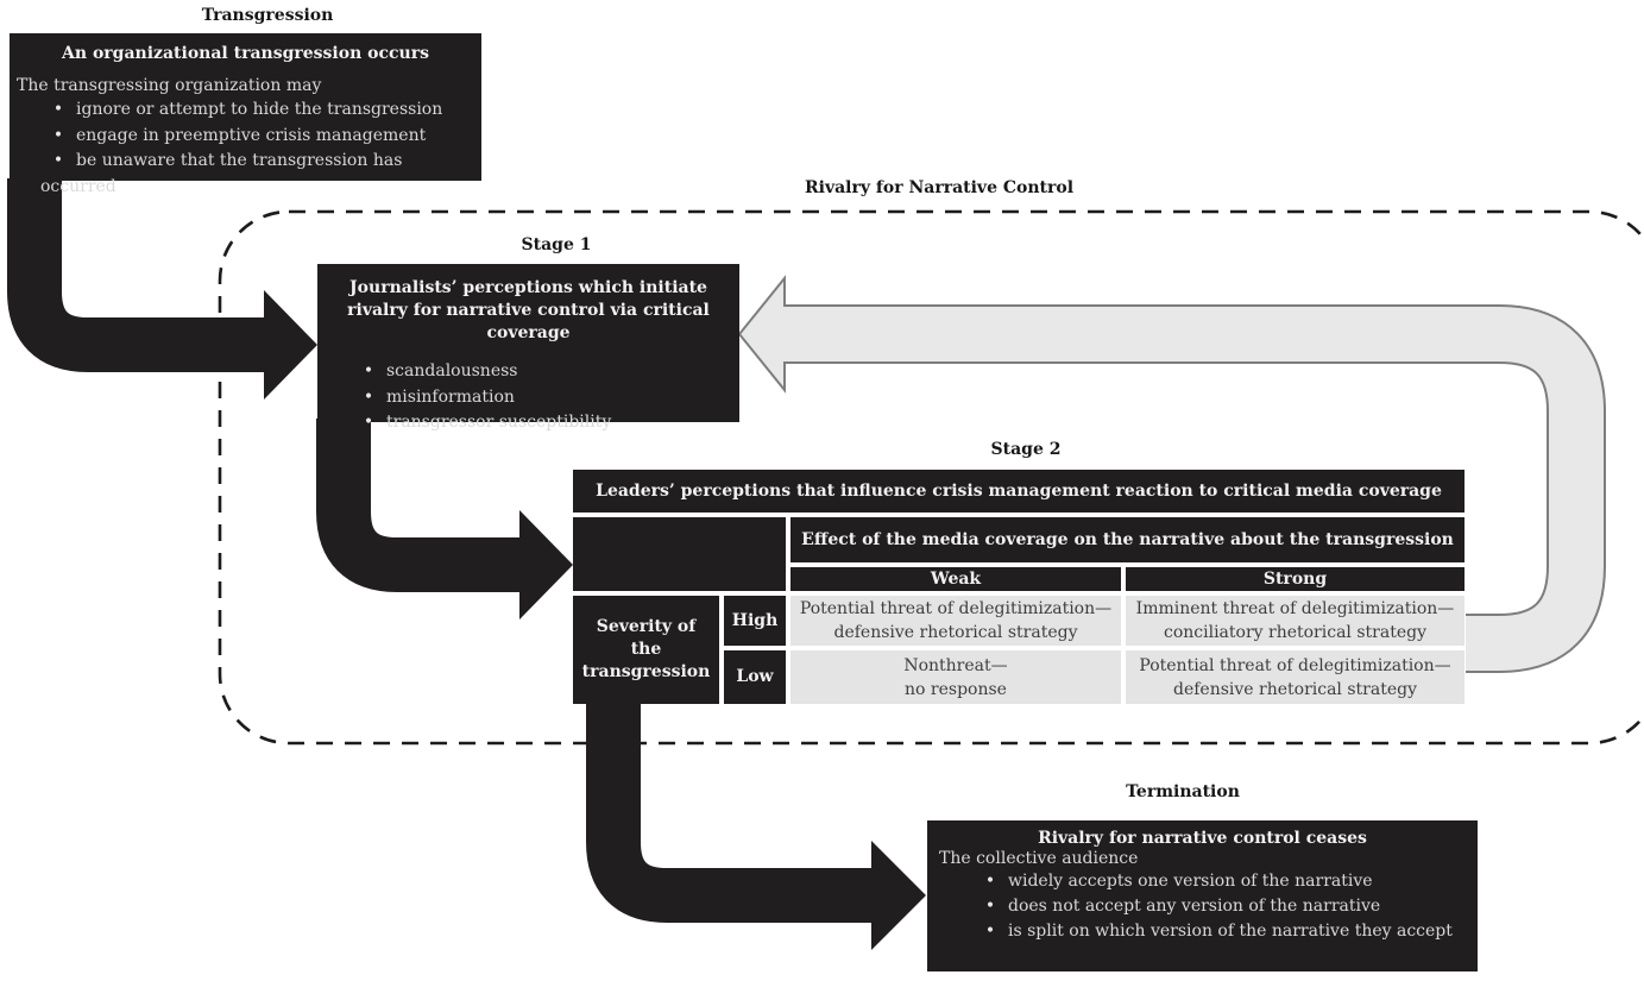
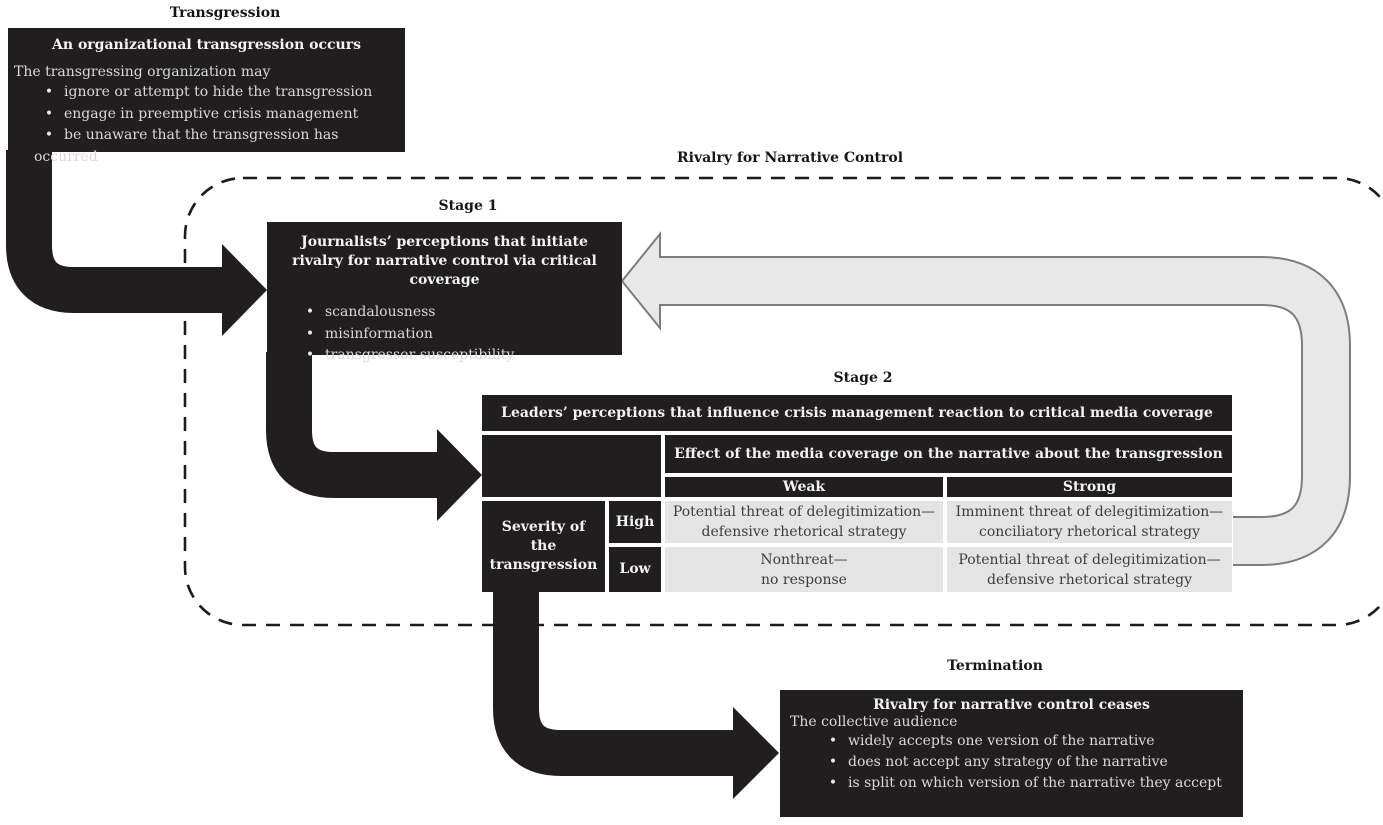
  Transgression
  Rivalry for Narrative Control
  Stage 1
  Stage 2
  Termination
  An organizational transgression occurs
  The transgressing organization may
  ignore or attempt to hide the transgression
  engage in preemptive crisis management
  be unaware that the transgression has occurred
- Journalists’ perceptions which initiate rivalry for narrative control via critical coverage
+ Journalists’ perceptions that initiate rivalry for narrative control via critical coverage
  scandalousness
  misinformation
  transgressor susceptibility
  Leaders’ perceptions that influence crisis management reaction to critical media coverage
  Effect of the media coverage on the narrative about the transgression
  Weak
  Strong
  Severity of the transgression
  High
  Low
  Potential threat of delegitimization—
  defensive rhetorical strategy
  Imminent threat of delegitimization—
  conciliatory rhetorical strategy
  Nonthreat—
  no response
  Potential threat of delegitimization—
  defensive rhetorical strategy
  Rivalry for narrative control ceases
  The collective audience
  widely accepts one version of the narrative
- does not accept any version of the narrative
+ does not accept any strategy of the narrative
  is split on which version of the narrative they accept
